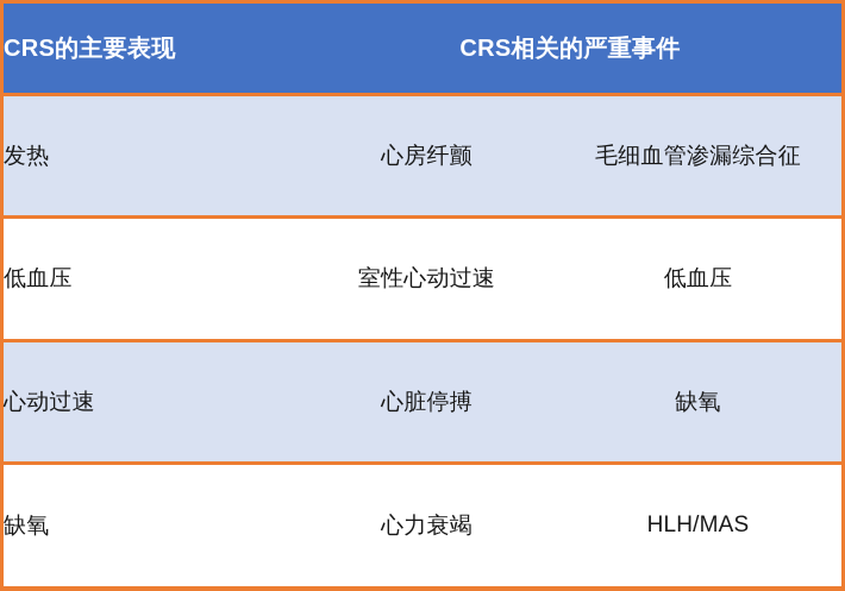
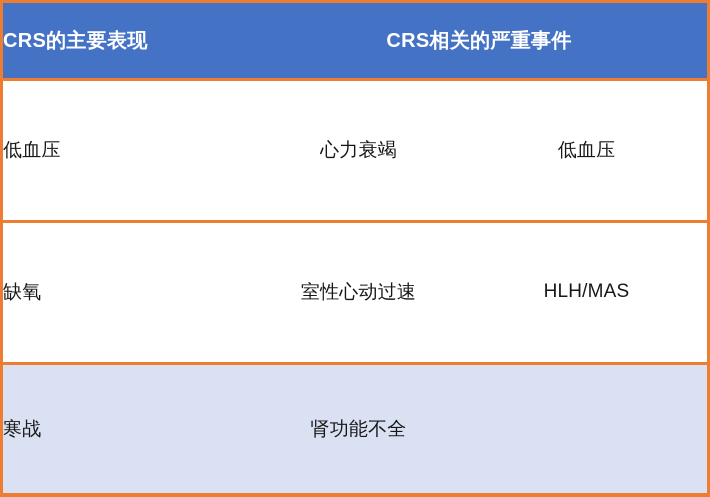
  CRS的主要表现	CRS相关的严重事件
- 发热	心房纤颤	毛细血管渗漏综合征
- 低血压	室性心动过速	低血压
+ 低血压	心力衰竭	低血压
- 心动过速	心脏停搏	缺氧
- 缺氧	心力衰竭	HLH/MAS
+ 缺氧	室性心动过速	HLH/MAS
+ 寒战	肾功能不全
